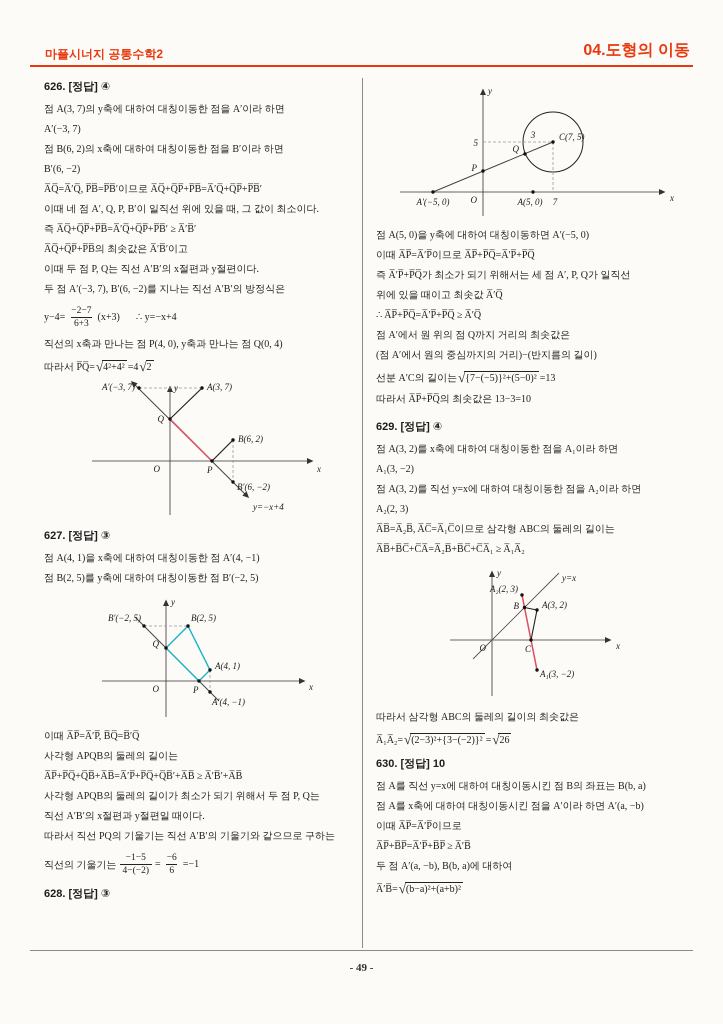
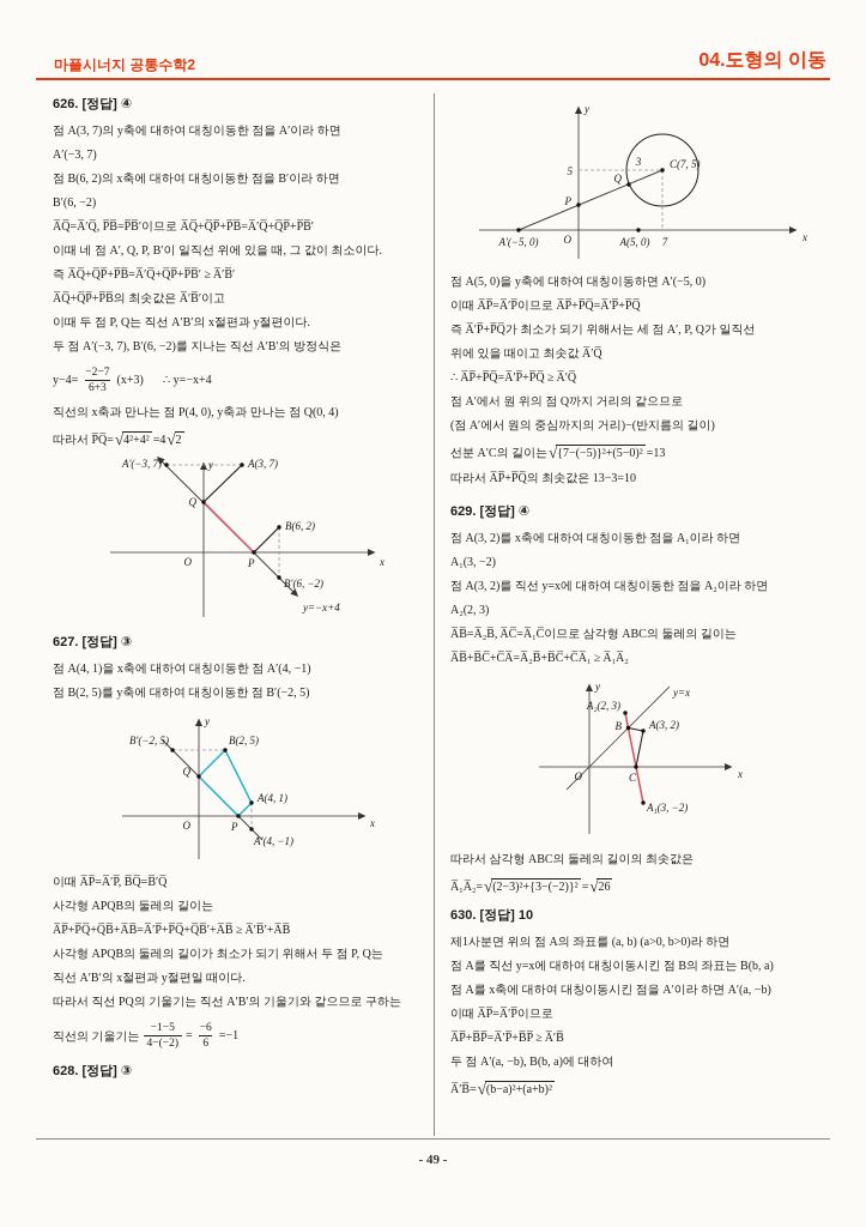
  마플시너지 공통수학2
  04.도형의 이동
  - 49 -
  626. [정답] ④
  점 A(3, 7)의 y축에 대하여 대칭이동한 점을 A′이라 하면
  A′(−3, 7)
  점 B(6, 2)의 x축에 대하여 대칭이동한 점을 B′이라 하면
  B′(6, −2)
  A̅Q̅=A̅′Q̅, P̅B̅=P̅B̅′이므로 A̅Q̅+Q̅P̅+P̅B̅=A̅′Q̅+Q̅P̅+P̅B̅′
  이때 네 점 A′, Q, P, B′이 일직선 위에 있을 때, 그 값이 최소이다.
  즉 A̅Q̅+Q̅P̅+P̅B̅=A̅′Q̅+Q̅P̅+P̅B̅′ ≥ A̅′B̅′
  A̅Q̅+Q̅P̅+P̅B̅의 최솟값은 A̅′B̅′이고
  이때 두 점 P, Q는 직선 A′B′의 x절편과 y절편이다.
  두 점 A′(−3, 7), B′(6, −2)를 지나는 직선 A′B′의 방정식은
  y−4=
  −2−7
  6+3
  (x+3)
  ∴ y=−x+4
  직선의 x축과 만나는 점 P(4, 0), y축과 만나는 점 Q(0, 4)
  따라서 P̅Q̅=
  √
  4²+4²
  =4
  √
  2
  y
  x
  O
  A(3, 7)
  A′(−3, 7)
  Q
  B(6, 2)
  B′(6, −2)
  P
  y=−x+4
  627. [정답] ③
  점 A(4, 1)을 x축에 대하여 대칭이동한 점 A′(4, −1)
  점 B(2, 5)를 y축에 대하여 대칭이동한 점 B′(−2, 5)
  y
  x
  O
  B′(−2, 5)
  B(2, 5)
  Q
  A(4, 1)
  P
  A′(4, −1)
  이때 A̅P̅=A̅′P̅, B̅Q̅=B̅′Q̅
  사각형 APQB의 둘레의 길이는
  A̅P̅+P̅Q̅+Q̅B̅+A̅B̅=A̅′P̅+P̅Q̅+Q̅B̅′+A̅B̅ ≥ A̅′B̅′+A̅B̅
  사각형 APQB의 둘레의 길이가 최소가 되기 위해서 두 점 P, Q는
  직선 A′B′의 x절편과 y절편일 때이다.
  따라서 직선 PQ의 기울기는 직선 A′B′의 기울기와 같으므로 구하는
  직선의 기울기는
  −1−5
  4−(−2)
  =
  −6
  6
  =−1
  628. [정답] ③
  y
  x
  O
  A′(−5, 0)
  A(5, 0)
  7
  5
  3
  C(7, 5)
  Q
  P
  점 A(5, 0)을 y축에 대하여 대칭이동하면 A′(−5, 0)
  이때 A̅P̅=A̅′P̅이므로 A̅P̅+P̅Q̅=A̅′P̅+P̅Q̅
  즉 A̅′P̅+P̅Q̅가 최소가 되기 위해서는 세 점 A′, P, Q가 일직선
  위에 있을 때이고 최솟값 A̅′Q̅
  ∴ A̅P̅+P̅Q̅=A̅′P̅+P̅Q̅ ≥ A̅′Q̅
- 점 A′에서 원 위의 점 Q까지 거리의 최솟값은
+ 점 A′에서 원 위의 점 Q까지 거리의 같으므로
  (점 A′에서 원의 중심까지의 거리)−(반지름의 길이)
  선분 A′C의 길이는
  √
  {7−(−5)}²+(5−0)²
  =13
  따라서 A̅P̅+P̅Q̅의 최솟값은 13−3=10
  629. [정답] ④
  점 A(3, 2)를 x축에 대하여 대칭이동한 점을 A₁이라 하면
  A₁(3, −2)
  점 A(3, 2)를 직선 y=x에 대하여 대칭이동한 점을 A₂이라 하면
  A₂(2, 3)
  A̅B̅=A̅₂B̅, A̅C̅=A̅₁C̅이므로 삼각형 ABC의 둘레의 길이는
  A̅B̅+B̅C̅+C̅A̅=A̅₂B̅+B̅C̅+C̅A̅₁ ≥ A̅₁A̅₂
  y
  x
  O
  A₂(2, 3)
  y=x
  B
  A(3, 2)
  C
  A₁(3, −2)
  따라서 삼각형 ABC의 둘레의 길이의 최솟값은
  A̅₁A̅₂=
  √
  (2−3)²+{3−(−2)}²
  =
  √
  26
  630. [정답] 10
+ 제1사분면 위의 점 A의 좌표를 (a, b) (a>0, b>0)라 하면
  점 A를 직선 y=x에 대하여 대칭이동시킨 점 B의 좌표는 B(b, a)
  점 A를 x축에 대하여 대칭이동시킨 점을 A′이라 하면 A′(a, −b)
  이때 A̅P̅=A̅′P̅이므로
  A̅P̅+B̅P̅=A̅′P̅+B̅P̅ ≥ A̅′B̅
  두 점 A′(a, −b), B(b, a)에 대하여
  A̅′B̅=
  √
  (b−a)²+(a+b)²
